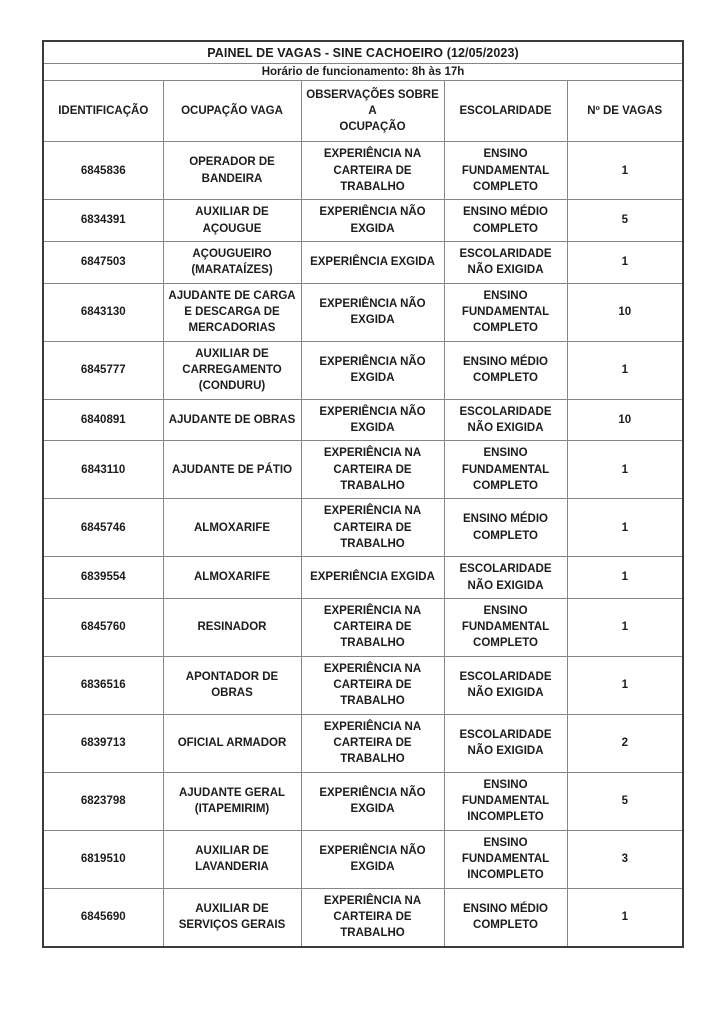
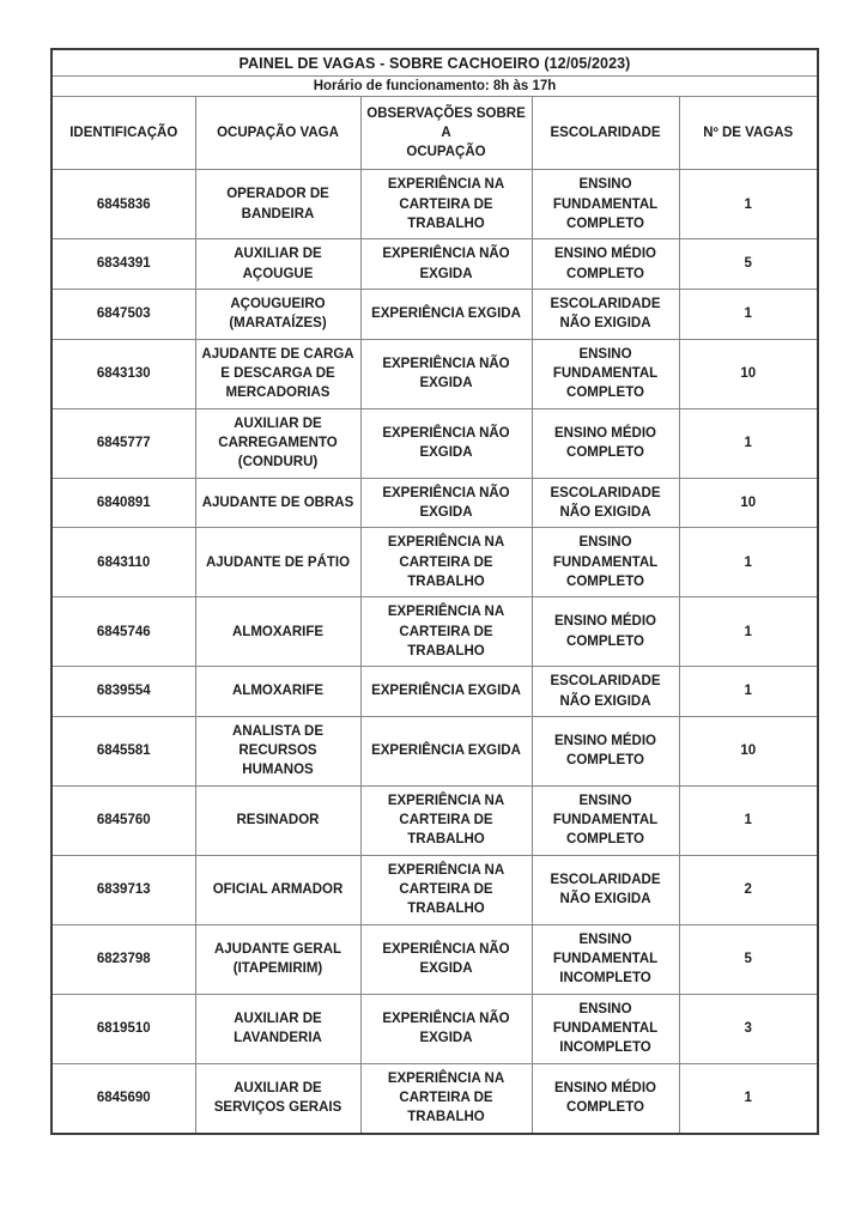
- PAINEL DE VAGAS - SINE CACHOEIRO (12/05/2023)
+ PAINEL DE VAGAS - SOBRE CACHOEIRO (12/05/2023)
  Horário de funcionamento: 8h às 17h
  IDENTIFICAÇÃO	OCUPAÇÃO VAGA	OBSERVAÇÕES SOBRE A OCUPAÇÃO	ESCOLARIDADE	Nº DE VAGAS
  6845836	OPERADOR DE BANDEIRA	EXPERIÊNCIA NA CARTEIRA DE TRABALHO	ENSINO FUNDAMENTAL COMPLETO	1
  6834391	AUXILIAR DE AÇOUGUE	EXPERIÊNCIA NÃO EXGIDA	ENSINO MÉDIO COMPLETO	5
  6847503	AÇOUGUEIRO (MARATAÍZES)	EXPERIÊNCIA EXGIDA	ESCOLARIDADE NÃO EXIGIDA	1
  6843130	AJUDANTE DE CARGA E DESCARGA DE MERCADORIAS	EXPERIÊNCIA NÃO EXGIDA	ENSINO FUNDAMENTAL COMPLETO	10
  6845777	AUXILIAR DE CARREGAMENTO (CONDURU)	EXPERIÊNCIA NÃO EXGIDA	ENSINO MÉDIO COMPLETO	1
  6840891	AJUDANTE DE OBRAS	EXPERIÊNCIA NÃO EXGIDA	ESCOLARIDADE NÃO EXIGIDA	10
  6843110	AJUDANTE DE PÁTIO	EXPERIÊNCIA NA CARTEIRA DE TRABALHO	ENSINO FUNDAMENTAL COMPLETO	1
  6845746	ALMOXARIFE	EXPERIÊNCIA NA CARTEIRA DE TRABALHO	ENSINO MÉDIO COMPLETO	1
  6839554	ALMOXARIFE	EXPERIÊNCIA EXGIDA	ESCOLARIDADE NÃO EXIGIDA	1
+ 6845581	ANALISTA DE RECURSOS HUMANOS	EXPERIÊNCIA EXGIDA	ENSINO MÉDIO COMPLETO	10
  6845760	RESINADOR	EXPERIÊNCIA NA CARTEIRA DE TRABALHO	ENSINO FUNDAMENTAL COMPLETO	1
- 6836516	APONTADOR DE OBRAS	EXPERIÊNCIA NA CARTEIRA DE TRABALHO	ESCOLARIDADE NÃO EXIGIDA	1
  6839713	OFICIAL ARMADOR	EXPERIÊNCIA NA CARTEIRA DE TRABALHO	ESCOLARIDADE NÃO EXIGIDA	2
  6823798	AJUDANTE GERAL (ITAPEMIRIM)	EXPERIÊNCIA NÃO EXGIDA	ENSINO FUNDAMENTAL INCOMPLETO	5
  6819510	AUXILIAR DE LAVANDERIA	EXPERIÊNCIA NÃO EXGIDA	ENSINO FUNDAMENTAL INCOMPLETO	3
  6845690	AUXILIAR DE SERVIÇOS GERAIS	EXPERIÊNCIA NA CARTEIRA DE TRABALHO	ENSINO MÉDIO COMPLETO	1
